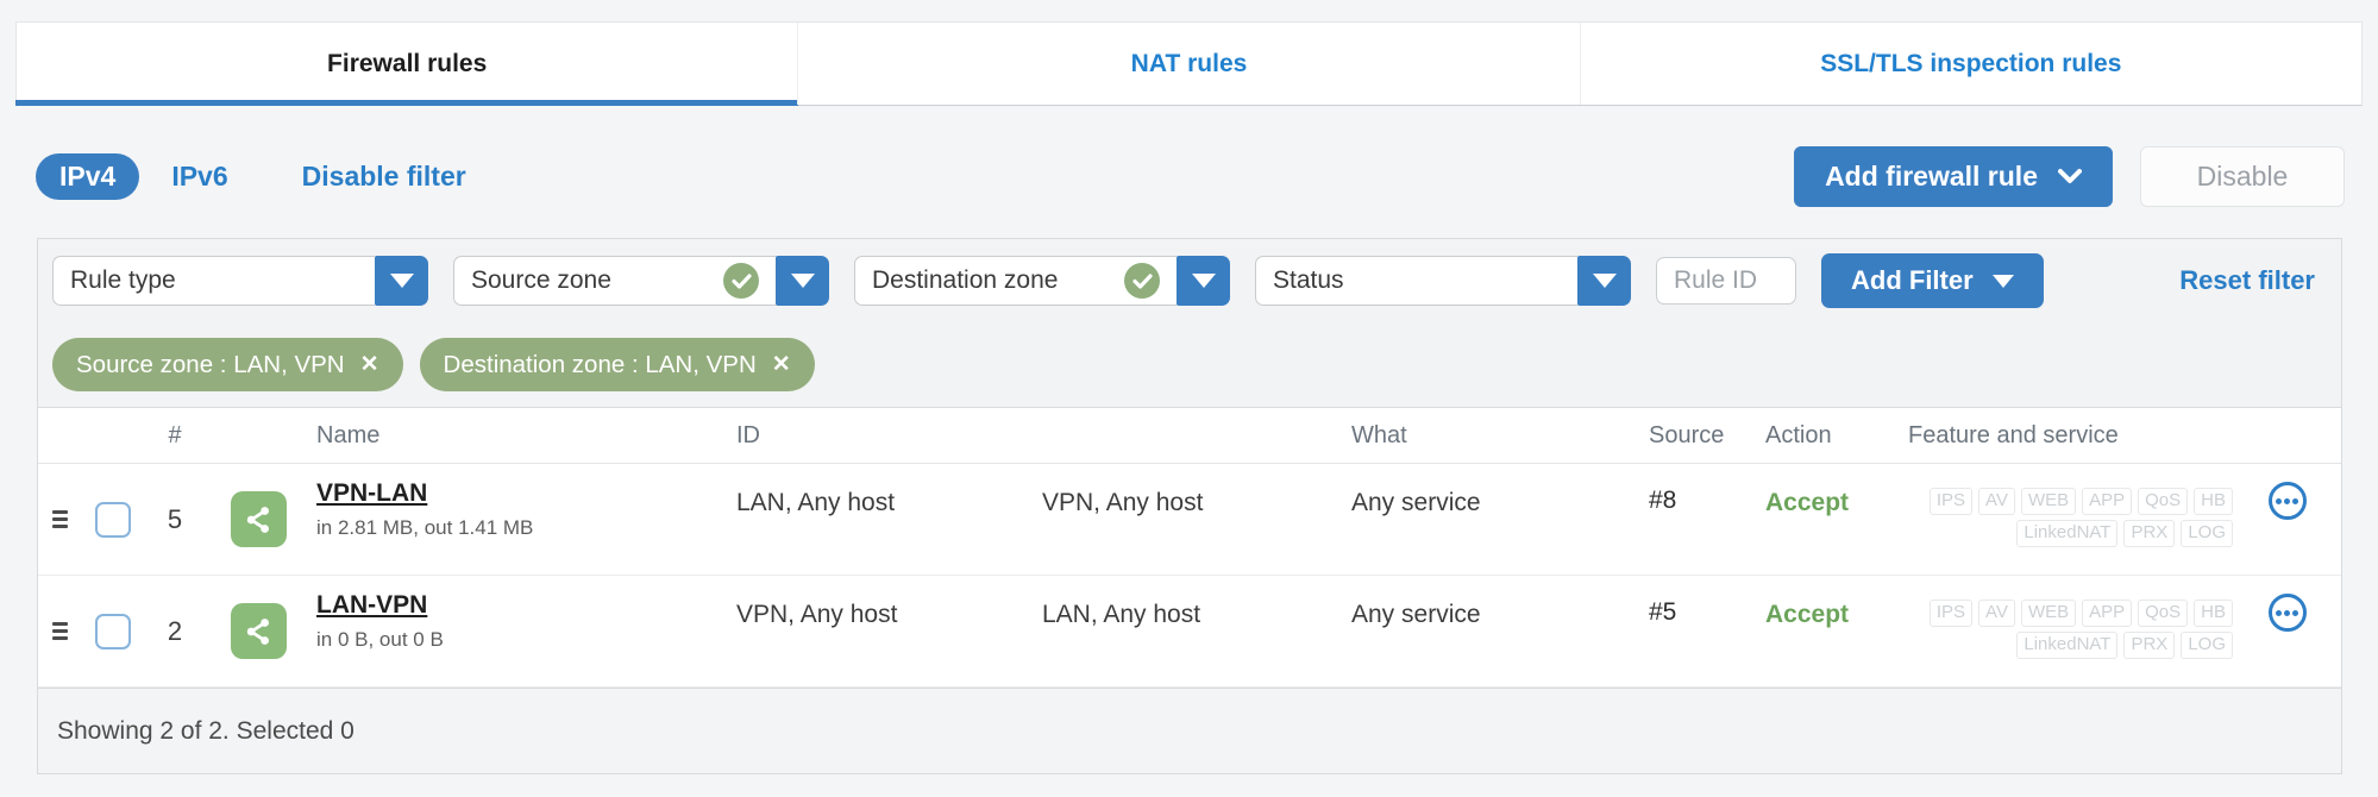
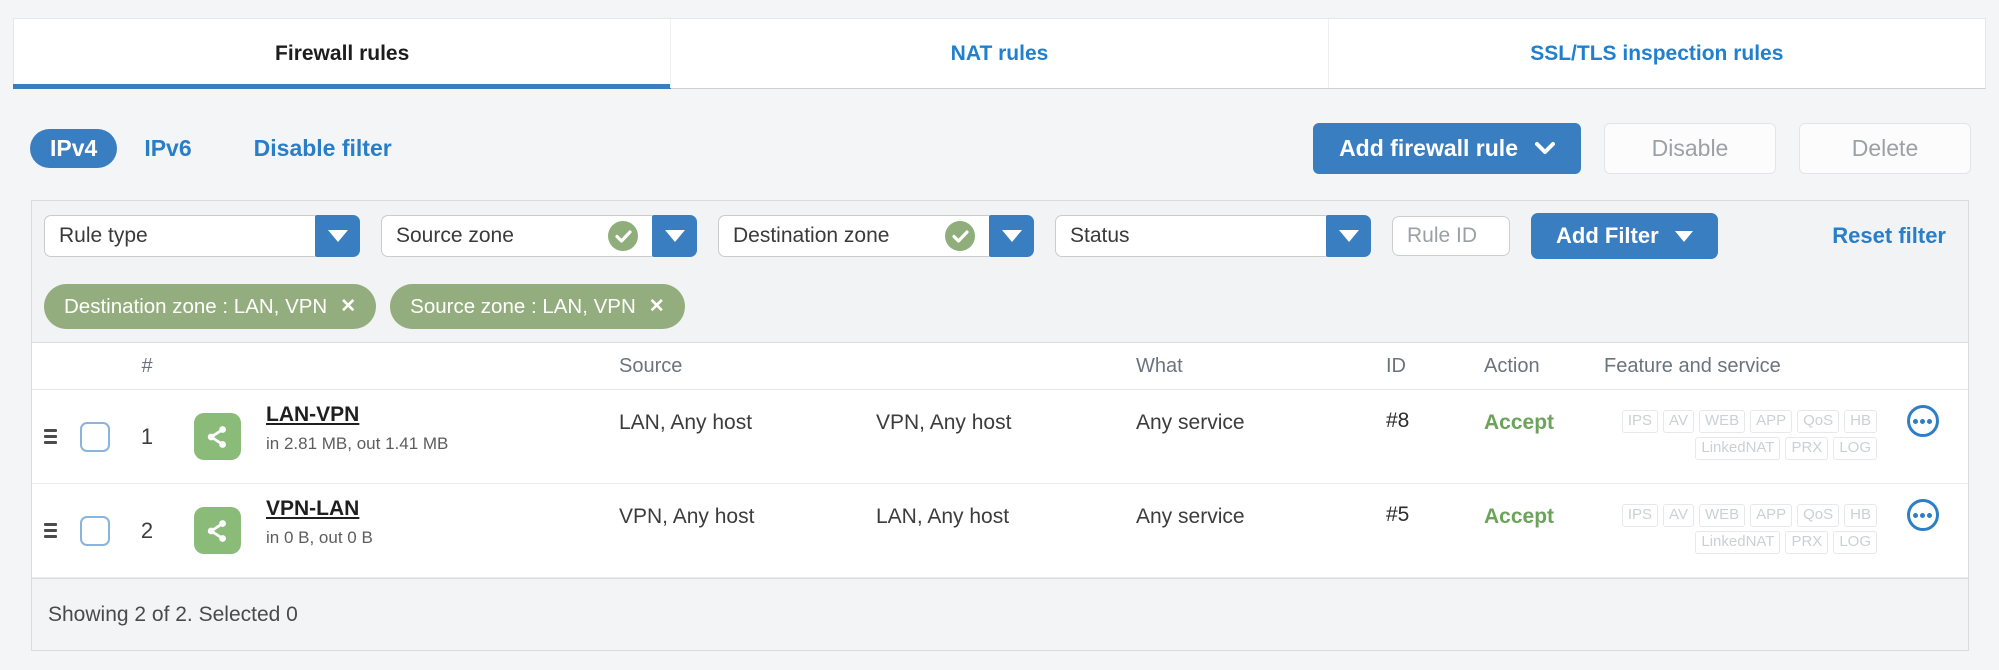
  Firewall rules
  NAT rules
  SSL/TLS inspection rules
  IPv4
  IPv6
  Disable filter
  Add firewall rule
  Disable
+ Delete
  Rule type
  Source zone
  Destination zone
  Status
  Rule ID
  Add Filter
  Reset filter
- Source zone : LAN, VPN
+ Destination zone : LAN, VPN
  ✕
- Destination zone : LAN, VPN
+ Source zone : LAN, VPN
  ✕
  #
- Name
- ID
+ Source
  What
- Source
+ ID
  Action
  Feature and service
- 5
+ 1
- VPN-LAN
+ LAN-VPN
  in 2.81 MB, out 1.41 MB
  LAN, Any host
  VPN, Any host
  Any service
  #8
  Accept
  IPS
  AV
  WEB
  APP
  QoS
  HB
  LinkedNAT
  PRX
  LOG
  2
- LAN-VPN
+ VPN-LAN
  in 0 B, out 0 B
  VPN, Any host
  LAN, Any host
  Any service
  #5
  Accept
  IPS
  AV
  WEB
  APP
  QoS
  HB
  LinkedNAT
  PRX
  LOG
  Showing 2 of 2. Selected 0
